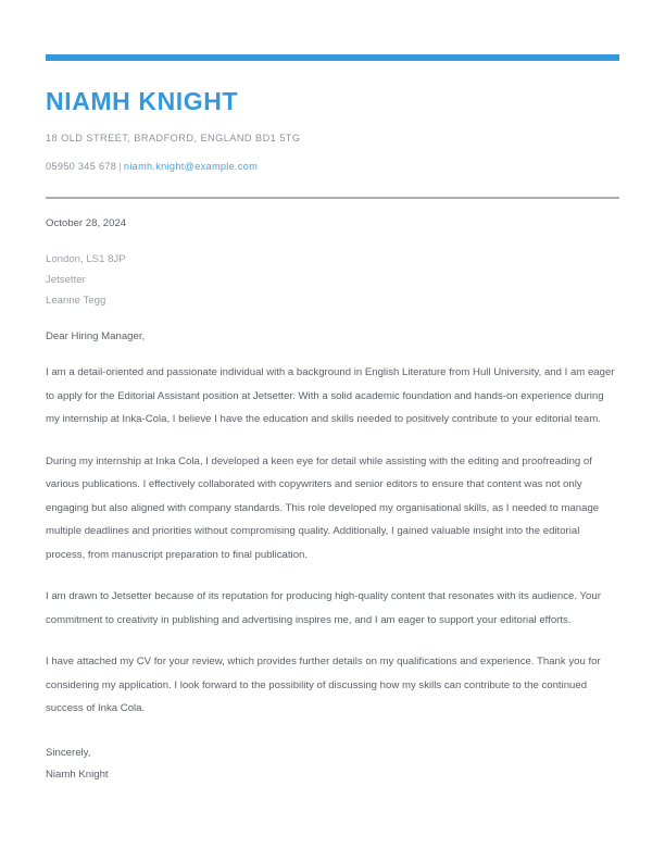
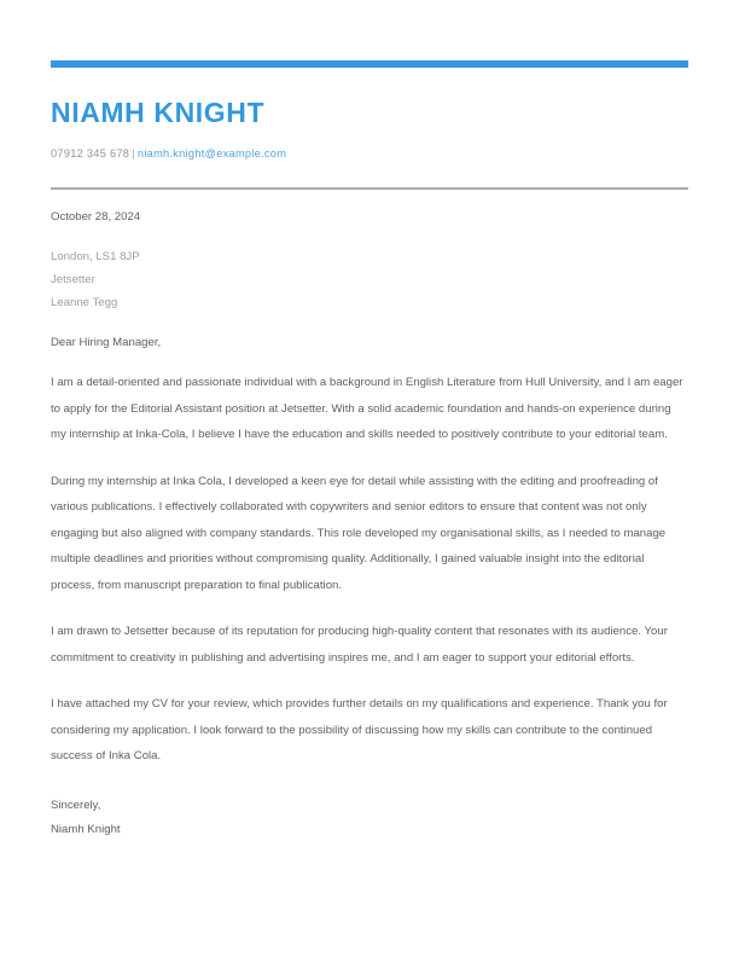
  NIAMH KNIGHT
- 18 OLD STREET, BRADFORD, ENGLAND BD1 5TG
- 05950 345 678 | niamh.knight@example.com
+ 07912 345 678 | niamh.knight@example.com
  October 28, 2024
  London, LS1 8JP
  Jetsetter
  Leanne Tegg
  Dear Hiring Manager,
  I am a detail-oriented and passionate individual with a background in English Literature from Hull University, and I am eager to apply for the Editorial Assistant position at Jetsetter. With a solid academic foundation and hands-on experience during my internship at Inka-Cola, I believe I have the education and skills needed to positively contribute to your editorial team.
  During my internship at Inka Cola, I developed a keen eye for detail while assisting with the editing and proofreading of various publications. I effectively collaborated with copywriters and senior editors to ensure that content was not only engaging but also aligned with company standards. This role developed my organisational skills, as I needed to manage multiple deadlines and priorities without compromising quality. Additionally, I gained valuable insight into the editorial process, from manuscript preparation to final publication.
  I am drawn to Jetsetter because of its reputation for producing high-quality content that resonates with its audience. Your commitment to creativity in publishing and advertising inspires me, and I am eager to support your editorial efforts.
  I have attached my CV for your review, which provides further details on my qualifications and experience. Thank you for considering my application. I look forward to the possibility of discussing how my skills can contribute to the continued success of Inka Cola.
  Sincerely,
  Niamh Knight
